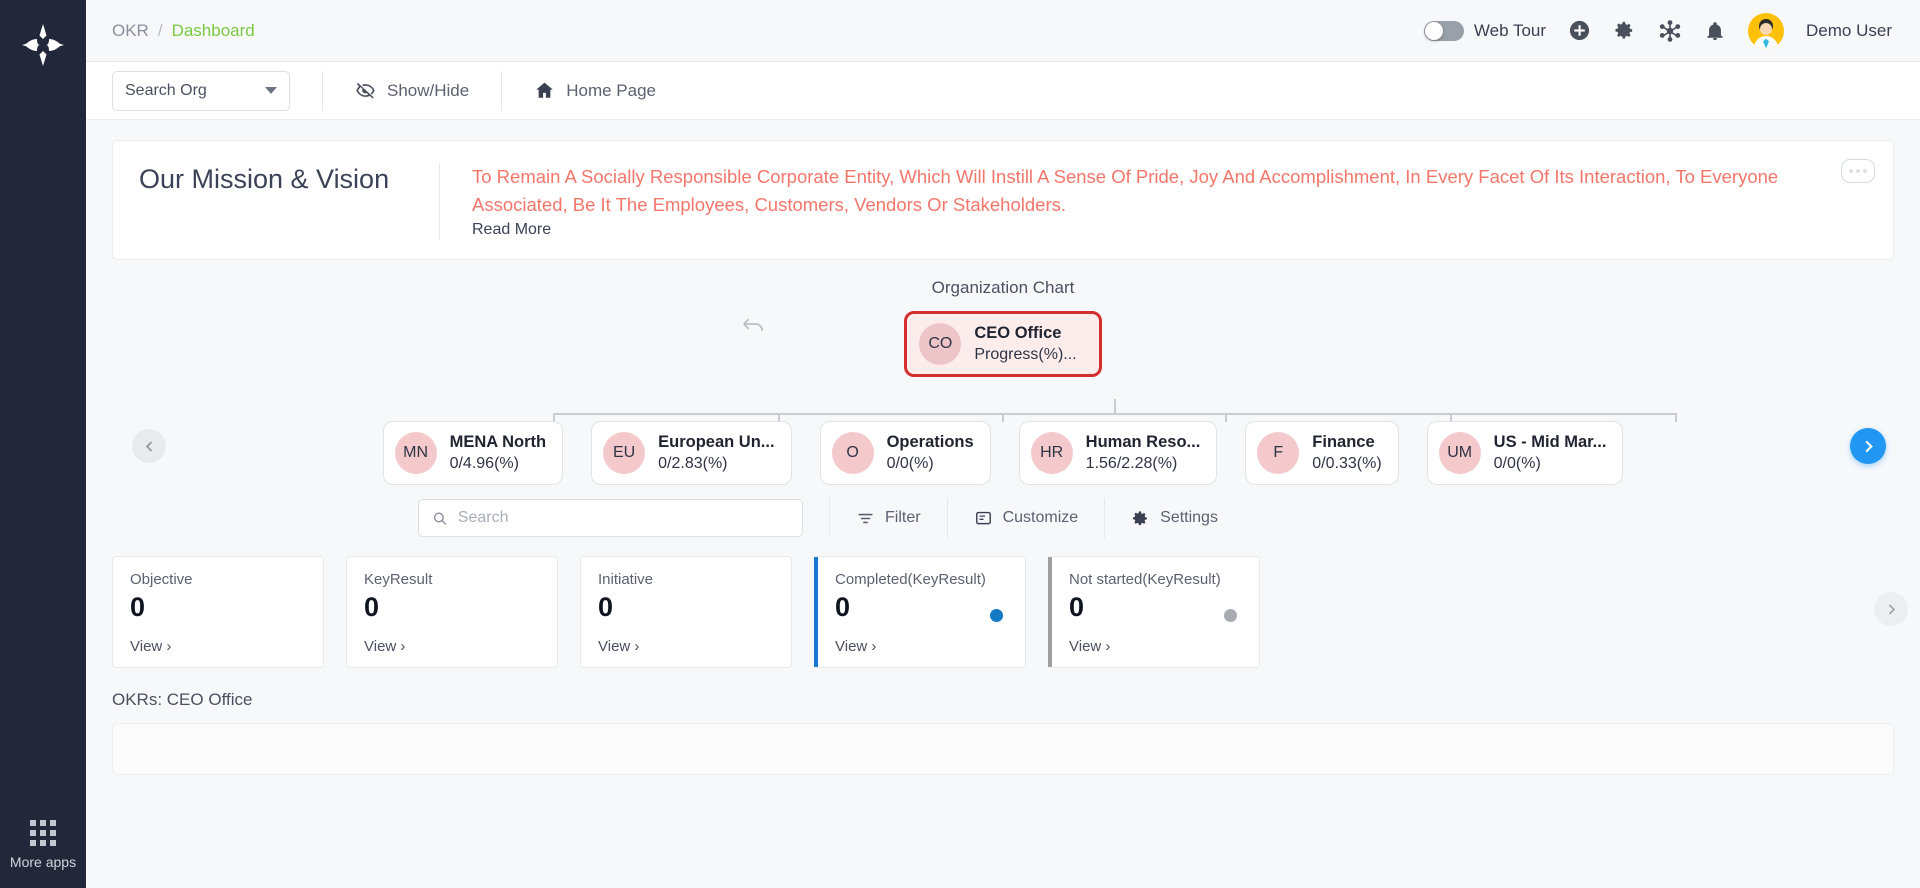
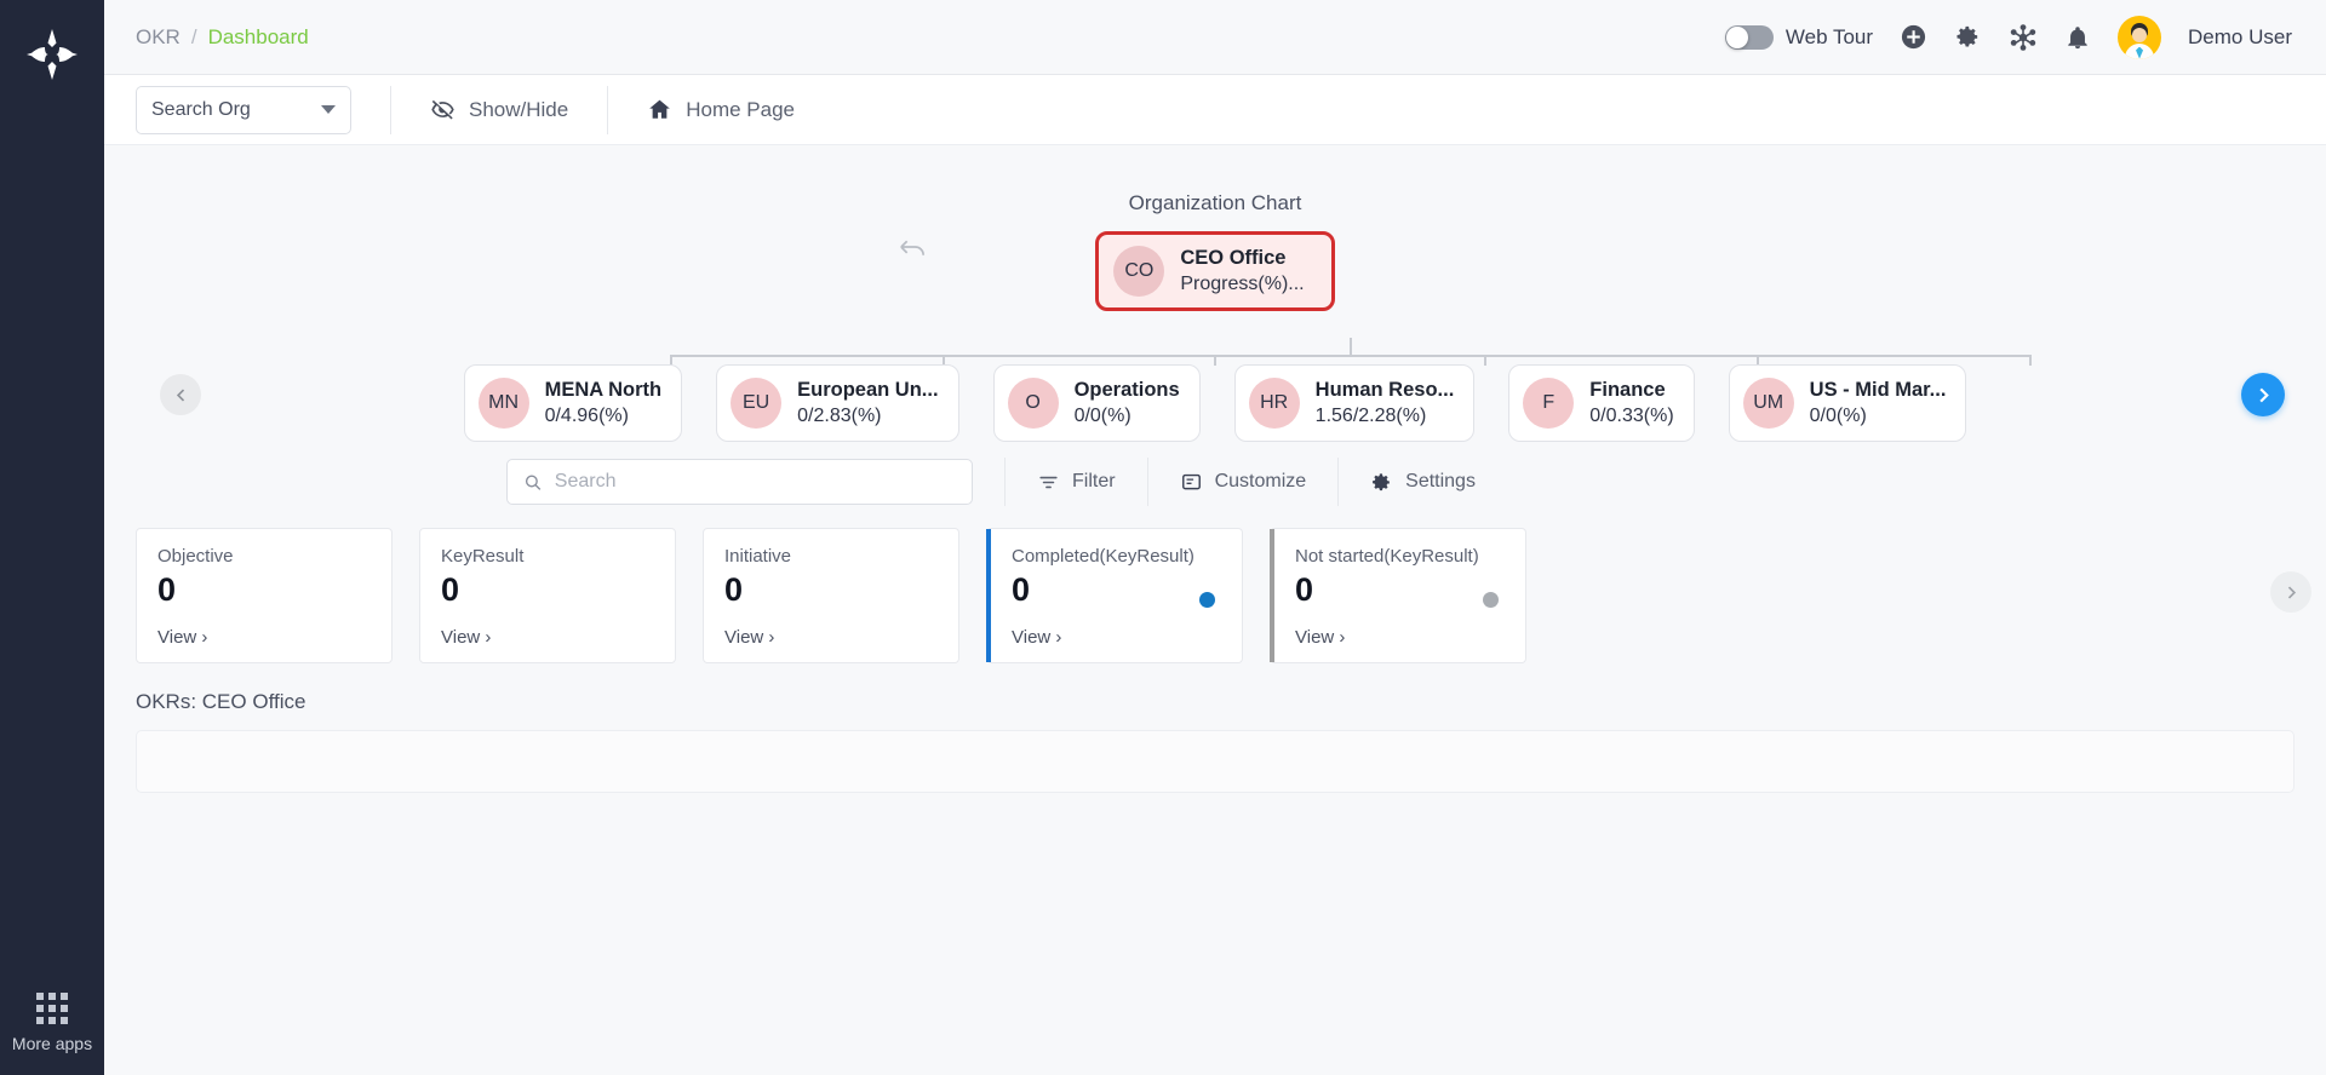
  More apps
  OKR
  /
  Dashboard
  Web Tour
  Demo User
  Search Org
  Show/Hide
  Home Page
- Our Mission & Vision
- To Remain A Socially Responsible Corporate Entity, Which Will Instill A Sense Of Pride, Joy And Accomplishment, In Every Facet Of Its Interaction, To Everyone Associated, Be It The Employees, Customers, Vendors Or Stakeholders.
- Read More
  Organization Chart
  CO
  CEO Office
  Progress(%)...
  MN
  MENA North
  0/4.96(%)
  EU
  European Un...
  0/2.83(%)
  O
  Operations
  0/0(%)
  HR
  Human Reso...
  1.56/2.28(%)
  F
  Finance
  0/0.33(%)
  UM
  US - Mid Mar...
  0/0(%)
  Search
  Filter
  Customize
  Settings
  Objective
  0
  View ›
  KeyResult
  0
  View ›
  Initiative
  0
  View ›
  Completed(KeyResult)
  0
  View ›
  Not started(KeyResult)
  0
  View ›
  OKRs: CEO Office
